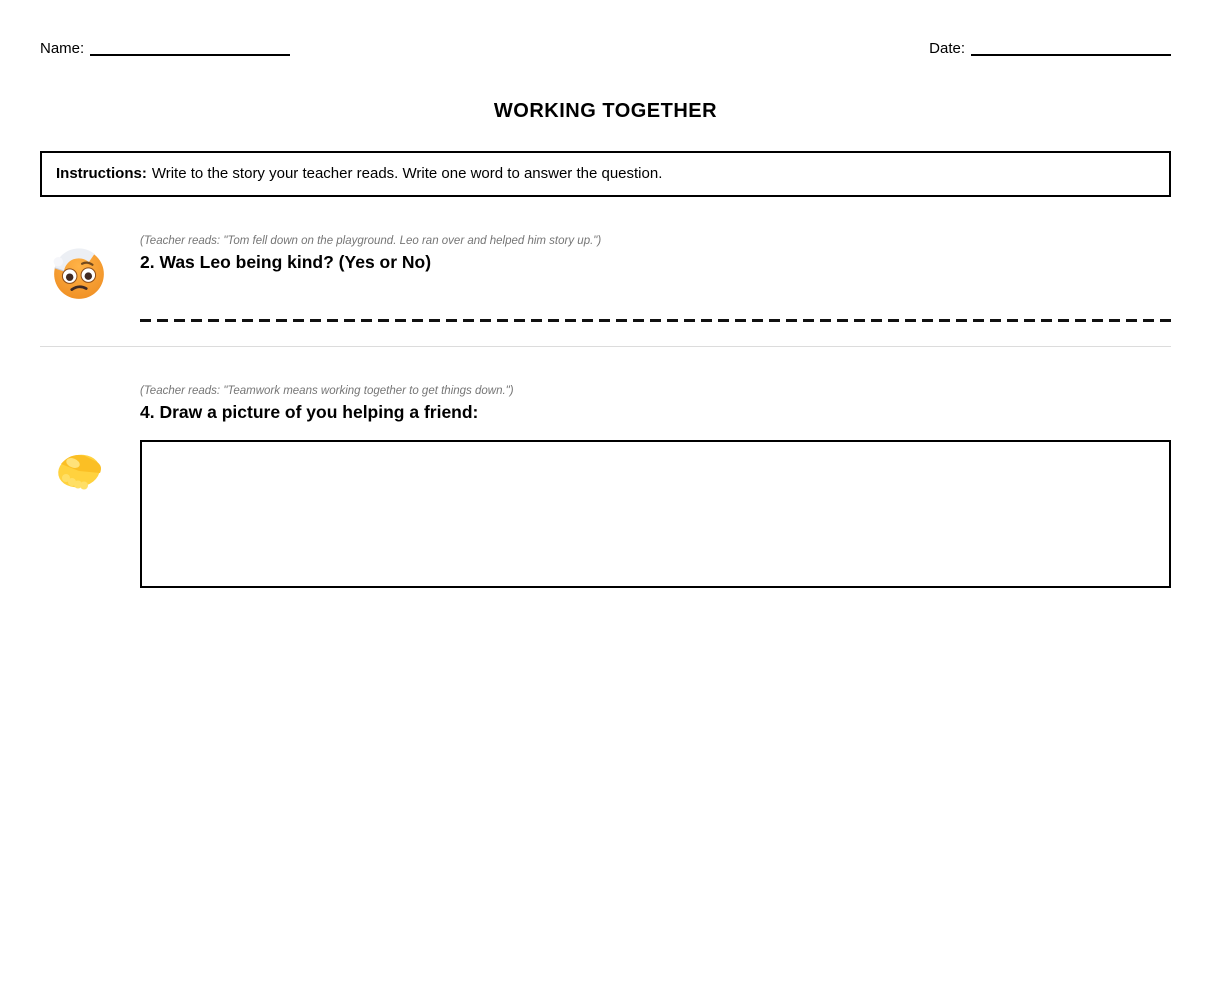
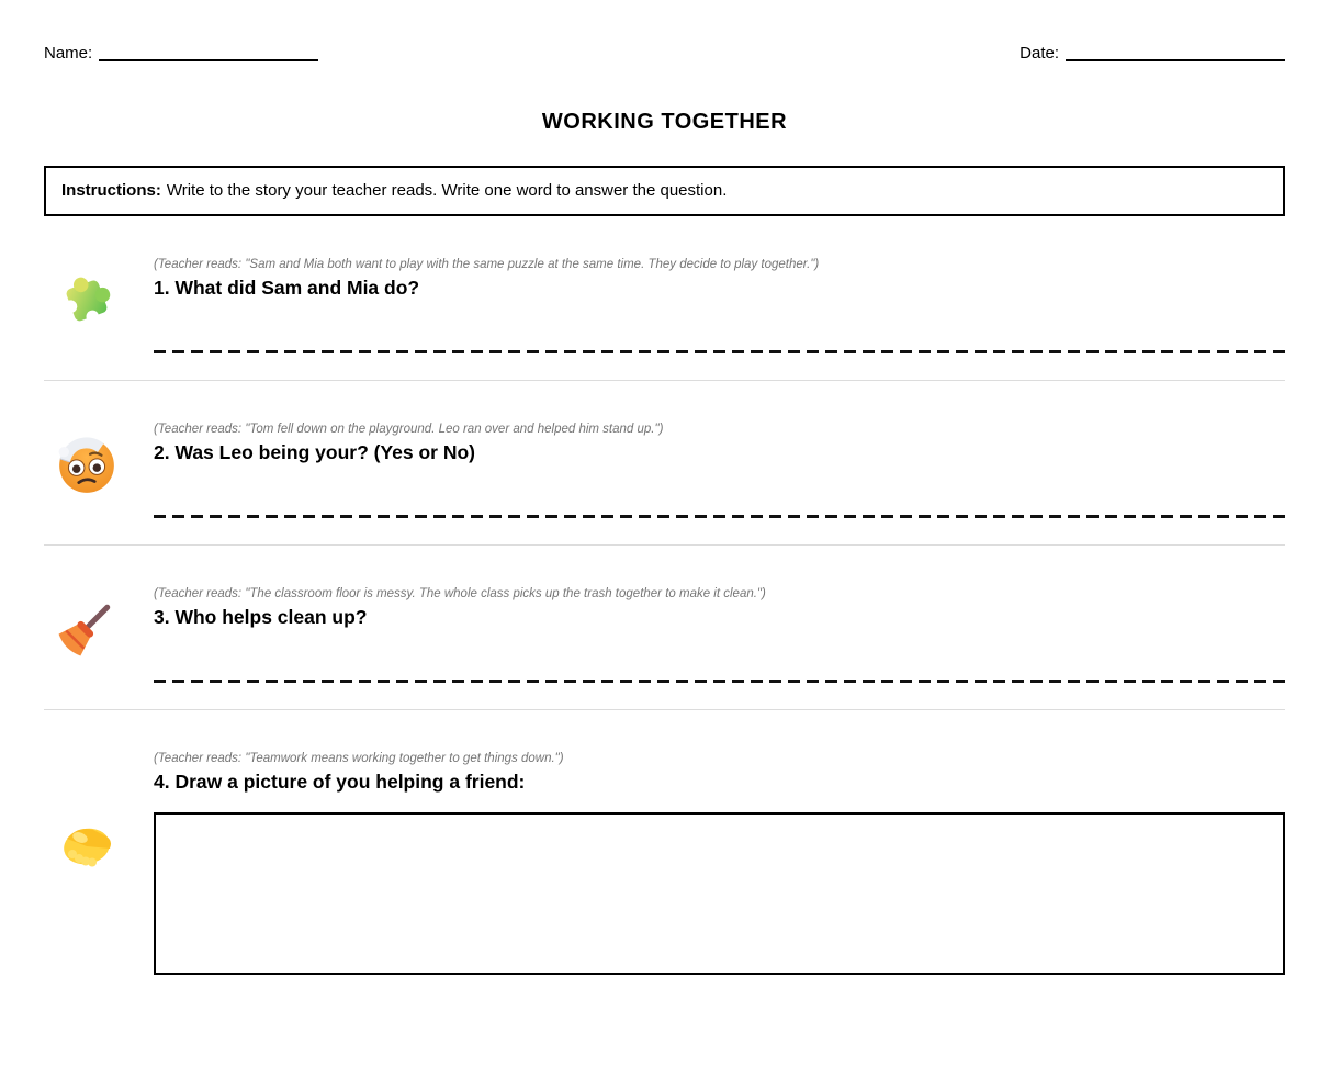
  Name:
  Date:
  WORKING TOGETHER
  Instructions: Write to the story your teacher reads. Write one word to answer the question.
+ (Teacher reads: "Sam and Mia both want to play with the same puzzle at the same time. They decide to play together.")
+ 1. What did Sam and Mia do?
- (Teacher reads: "Tom fell down on the playground. Leo ran over and helped him story up.")
+ (Teacher reads: "Tom fell down on the playground. Leo ran over and helped him stand up.")
- 2. Was Leo being kind? (Yes or No)
+ 2. Was Leo being your? (Yes or No)
+ (Teacher reads: "The classroom floor is messy. The whole class picks up the trash together to make it clean.")
+ 3. Who helps clean up?
  (Teacher reads: "Teamwork means working together to get things down.")
  4. Draw a picture of you helping a friend:
